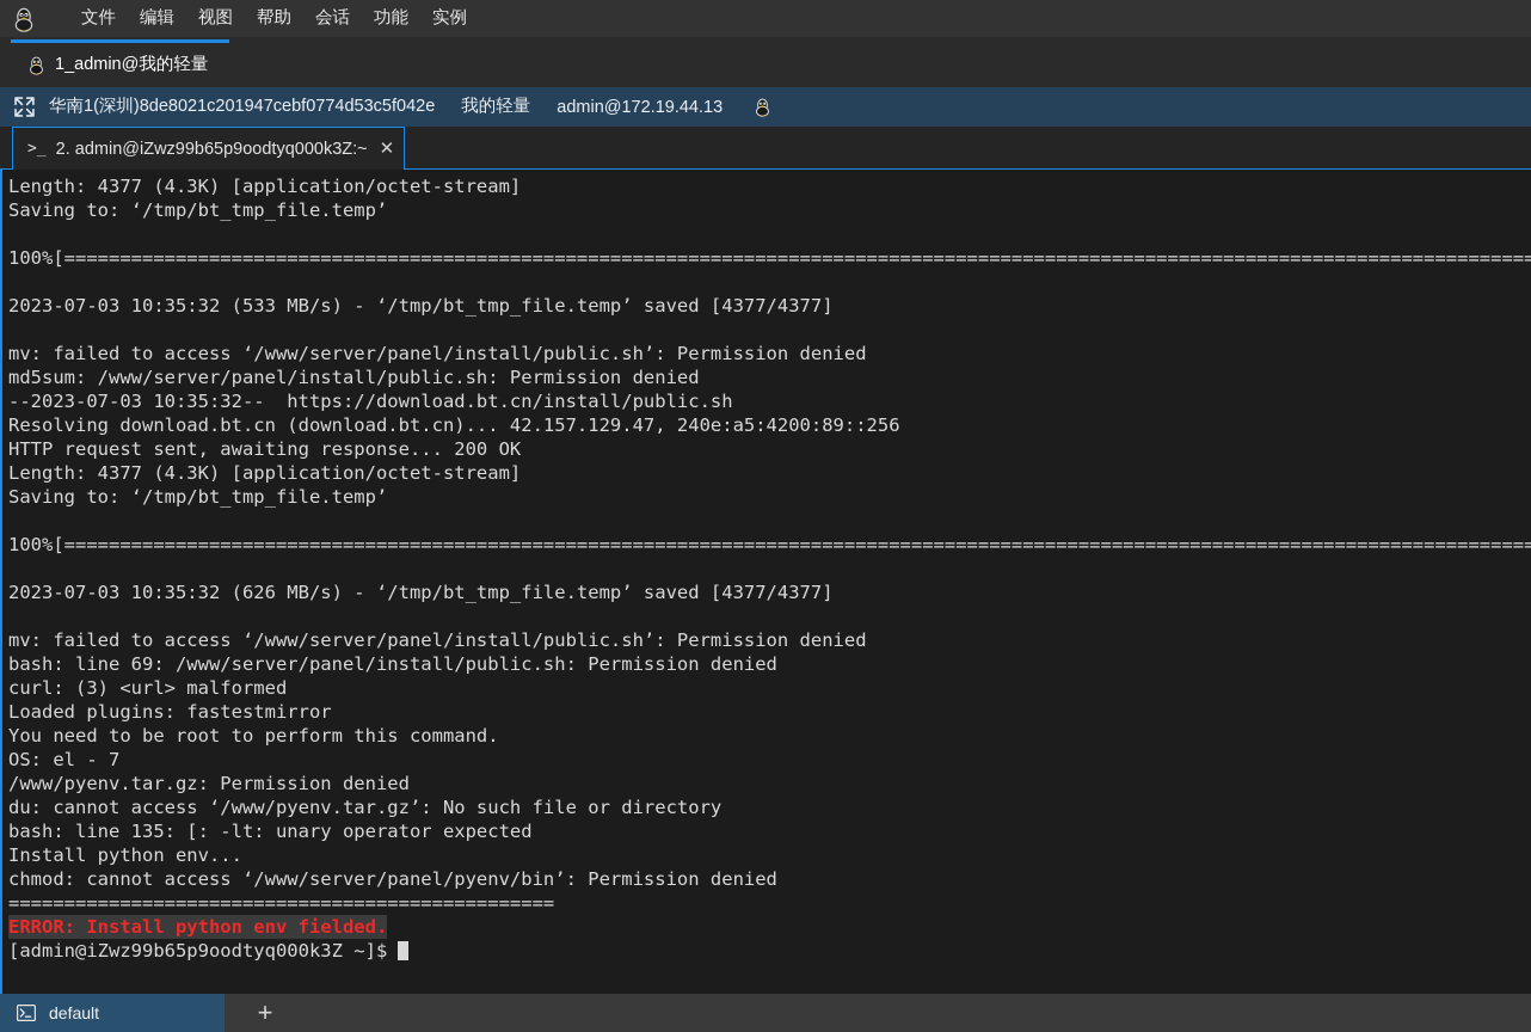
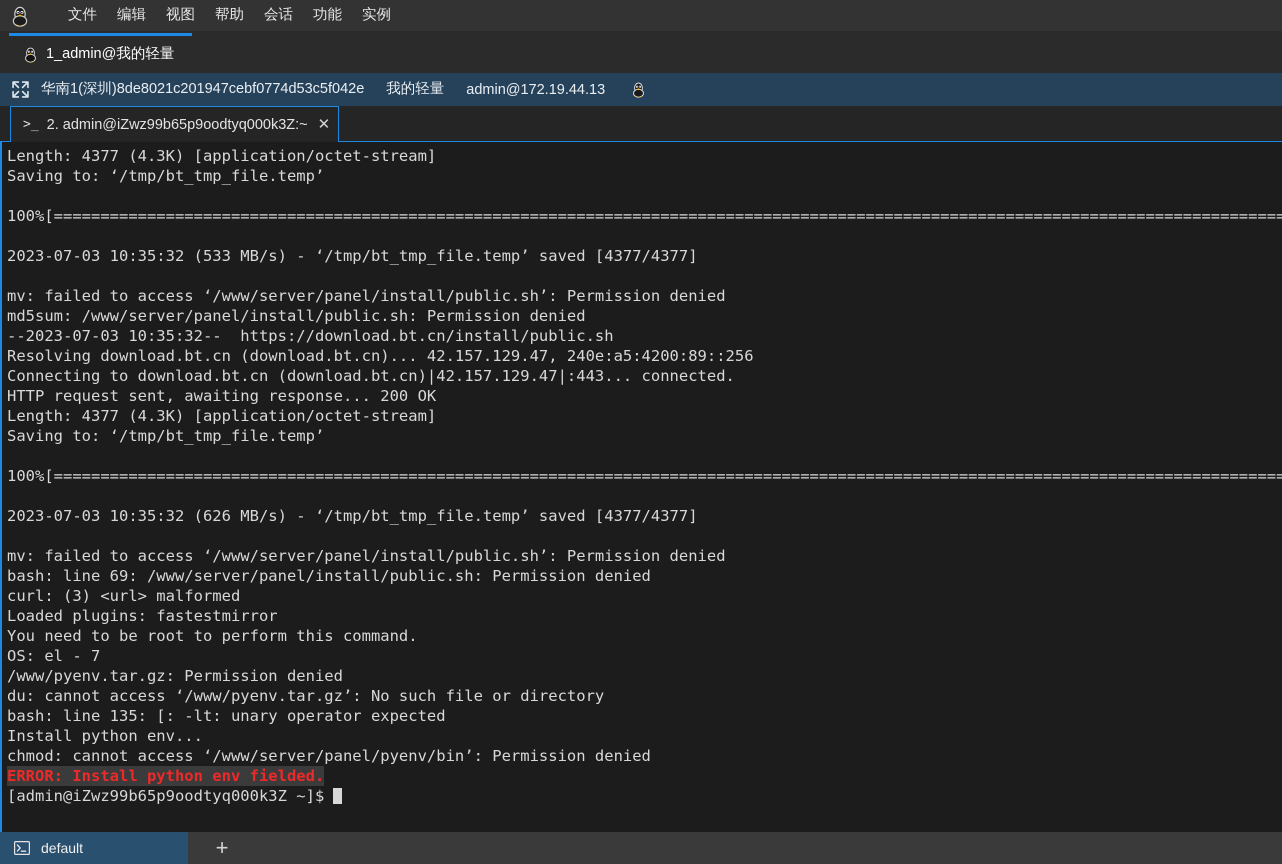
  文件
  编辑
  视图
  帮助
  会话
  功能
  实例
  1_admin@我的轻量
  华南1(深圳)8de8021c201947cebf0774d53c5f042e
  我的轻量
  admin@172.19.44.13
  >_
  2. admin@iZwz99b65p9oodtyq000k3Z:~
  ✕
  Length: 4377 (4.3K) [application/octet-stream]
  Saving to: ‘/tmp/bt_tmp_file.temp’
  100%[====================================================================================================================================
  2023-07-03 10:35:32 (533 MB/s) - ‘/tmp/bt_tmp_file.temp’ saved [4377/4377]
  mv: failed to access ‘/www/server/panel/install/public.sh’: Permission denied
  md5sum: /www/server/panel/install/public.sh: Permission denied
  --2023-07-03 10:35:32-- https://download.bt.cn/install/public.sh
  Resolving download.bt.cn (download.bt.cn)... 42.157.129.47, 240e:a5:4200:89::256
+ Connecting to download.bt.cn (download.bt.cn)|42.157.129.47|:443... connected.
  HTTP request sent, awaiting response... 200 OK
  Length: 4377 (4.3K) [application/octet-stream]
  Saving to: ‘/tmp/bt_tmp_file.temp’
  100%[====================================================================================================================================
  2023-07-03 10:35:32 (626 MB/s) - ‘/tmp/bt_tmp_file.temp’ saved [4377/4377]
  mv: failed to access ‘/www/server/panel/install/public.sh’: Permission denied
  bash: line 69: /www/server/panel/install/public.sh: Permission denied
  curl: (3) <url> malformed
  Loaded plugins: fastestmirror
  You need to be root to perform this command.
  OS: el - 7
  /www/pyenv.tar.gz: Permission denied
  du: cannot access ‘/www/pyenv.tar.gz’: No such file or directory
  bash: line 135: [: -lt: unary operator expected
  Install python env...
  chmod: cannot access ‘/www/server/panel/pyenv/bin’: Permission denied
- =================================================
  ERROR: Install python env fielded.
  [admin@iZwz99b65p9oodtyq000k3Z ~]$
  default
  +
